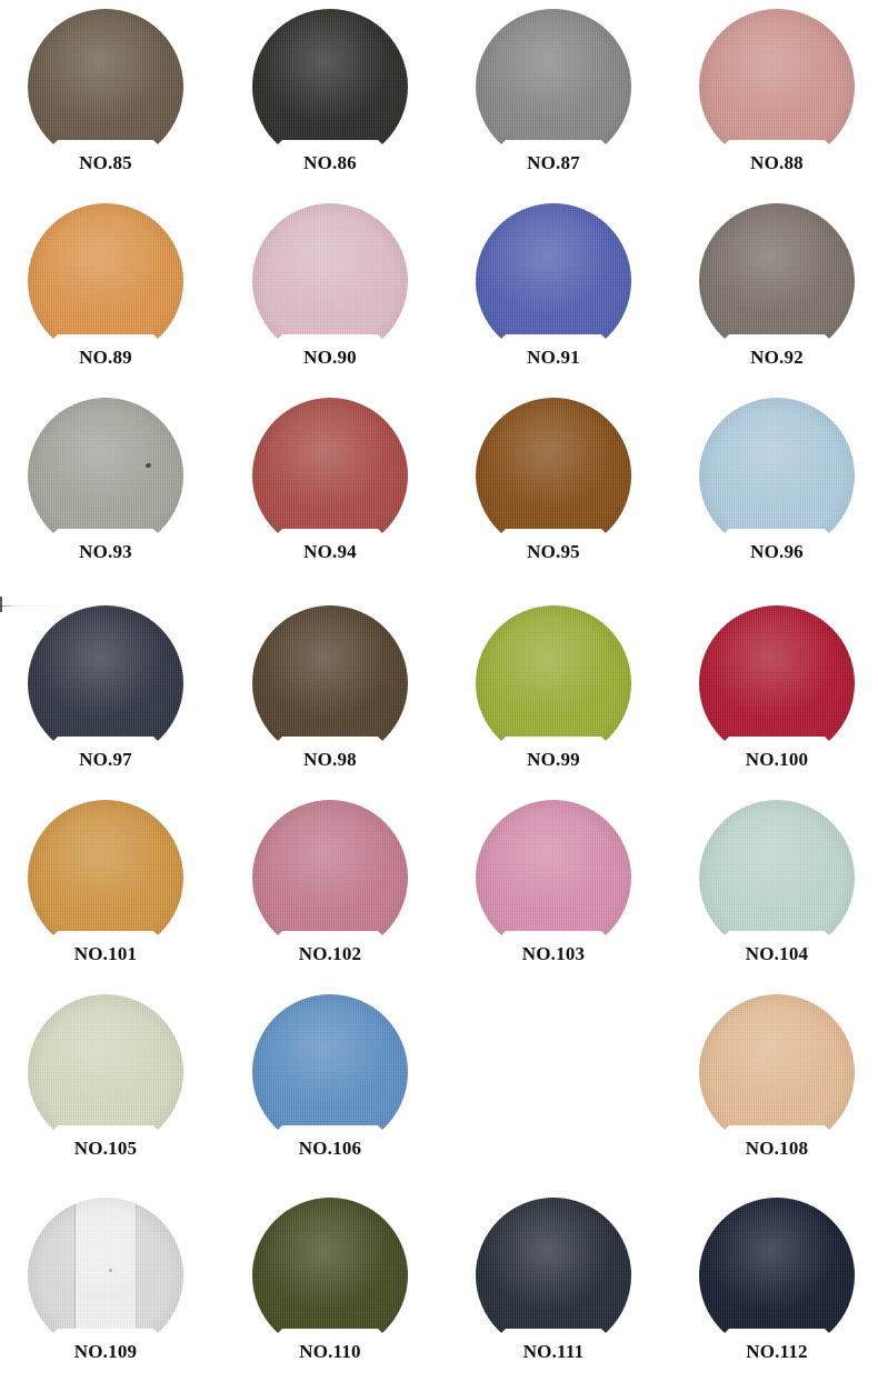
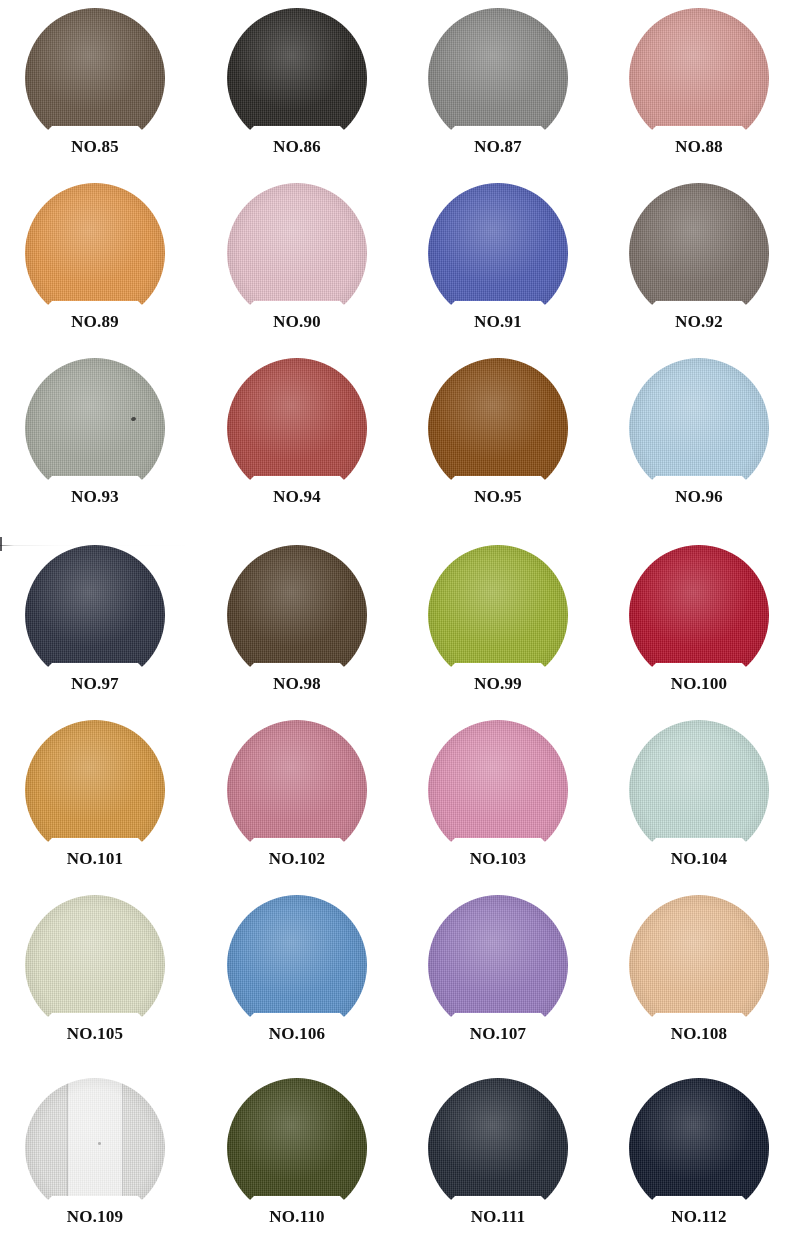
  NO.85
  NO.86
  NO.87
  NO.88
  NO.89
  NO.90
  NO.91
  NO.92
  NO.93
  NO.94
  NO.95
  NO.96
  NO.97
  NO.98
  NO.99
  NO.100
  NO.101
  NO.102
  NO.103
  NO.104
  NO.105
  NO.106
+ NO.107
  NO.108
  NO.109
  NO.110
  NO.111
  NO.112
